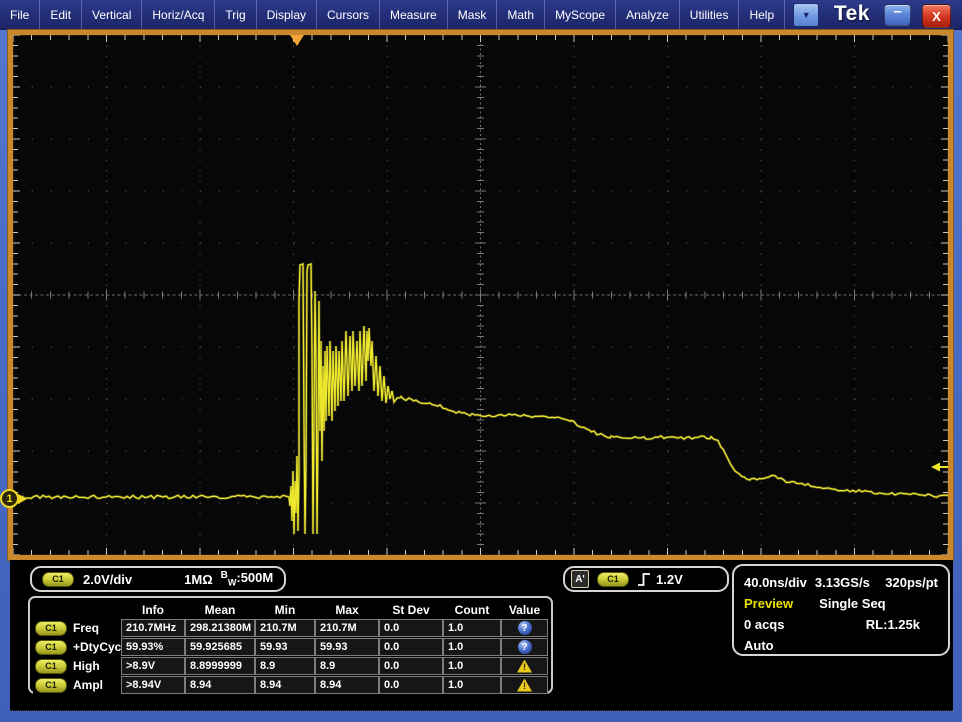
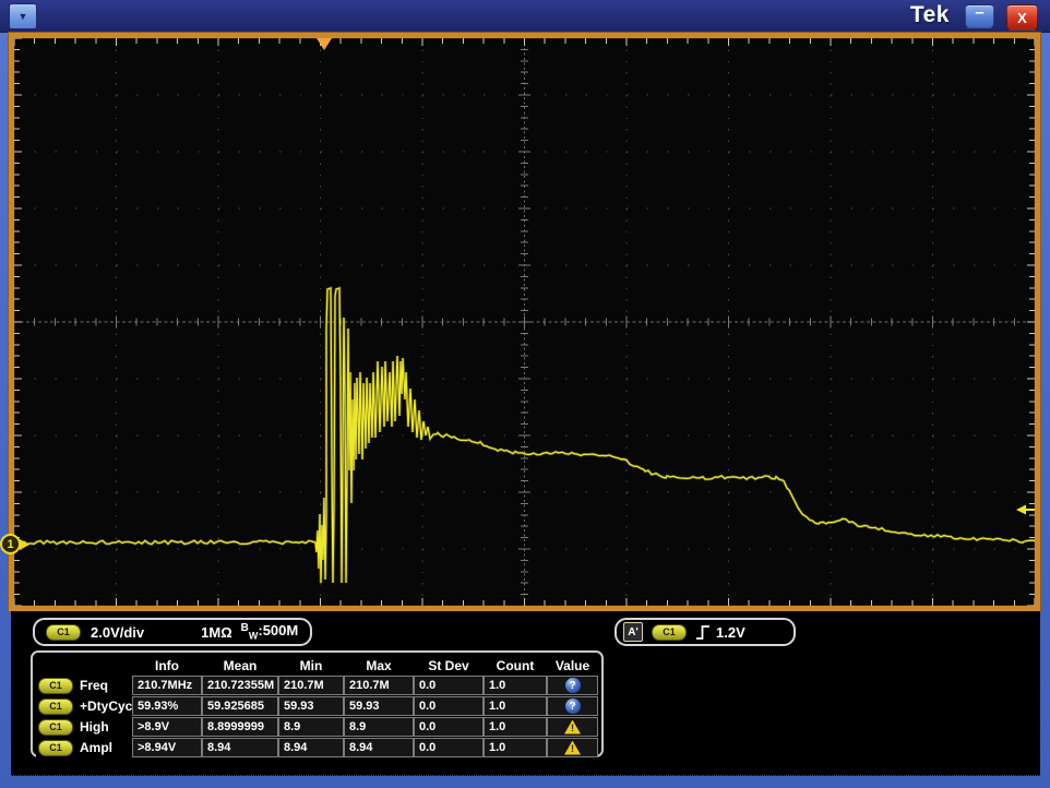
- File
- Edit
- Vertical
- Horiz/Acq
- Trig
- Display
- Cursors
- Measure
- Mask
- Math
- MyScope
- Analyze
- Utilities
- Help
  ▼
  Tek
  –
  X
  1
  C1
  2.0V/div
  1MΩ
  BW:500M
  A'
  C1
  1.2V
- 40.0ns/div
- 3.13GS/s
- 320ps/pt
- Preview
- Single Seq
- 0 acqs
- RL:1.25k
- Auto
  Info
  Mean
  Min
  Max
  St Dev
  Count
  Value
  C1
  Freq
  210.7MHz
- 298.21380M
+ 210.72355M
  210.7M
  210.7M
  0.0
  1.0
  ?
  C1
  +DtyCyc
  59.93%
  59.925685
  59.93
  59.93
  0.0
  1.0
  ?
  C1
  High
  >8.9V
  8.8999999
  8.9
  8.9
  0.0
  1.0
  !
  C1
  Ampl
  >8.94V
  8.94
  8.94
  8.94
  0.0
  1.0
  !
